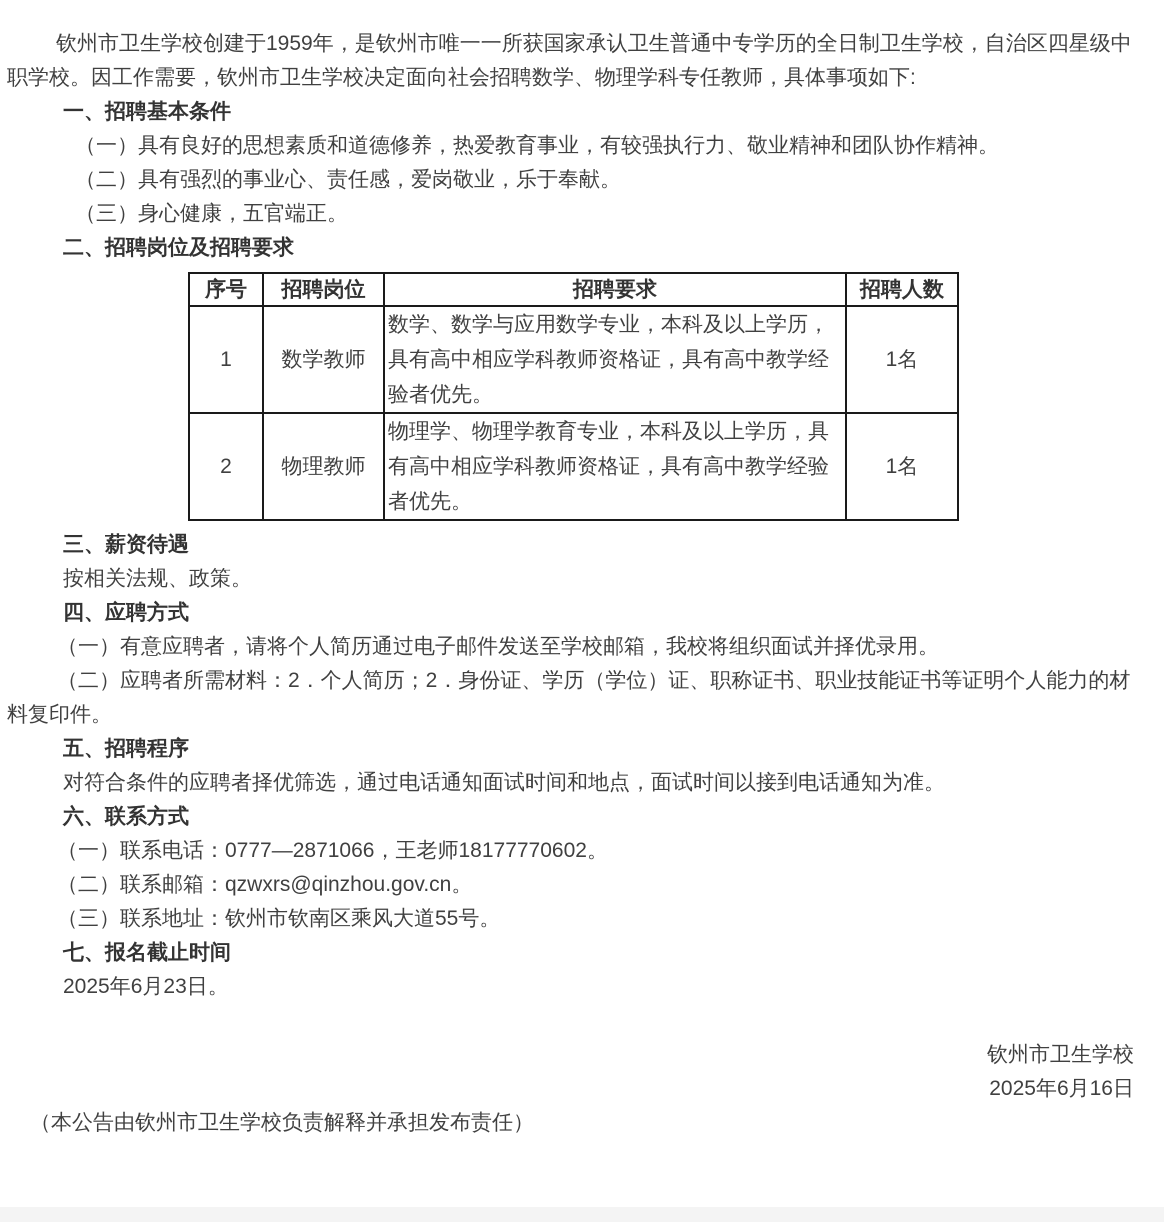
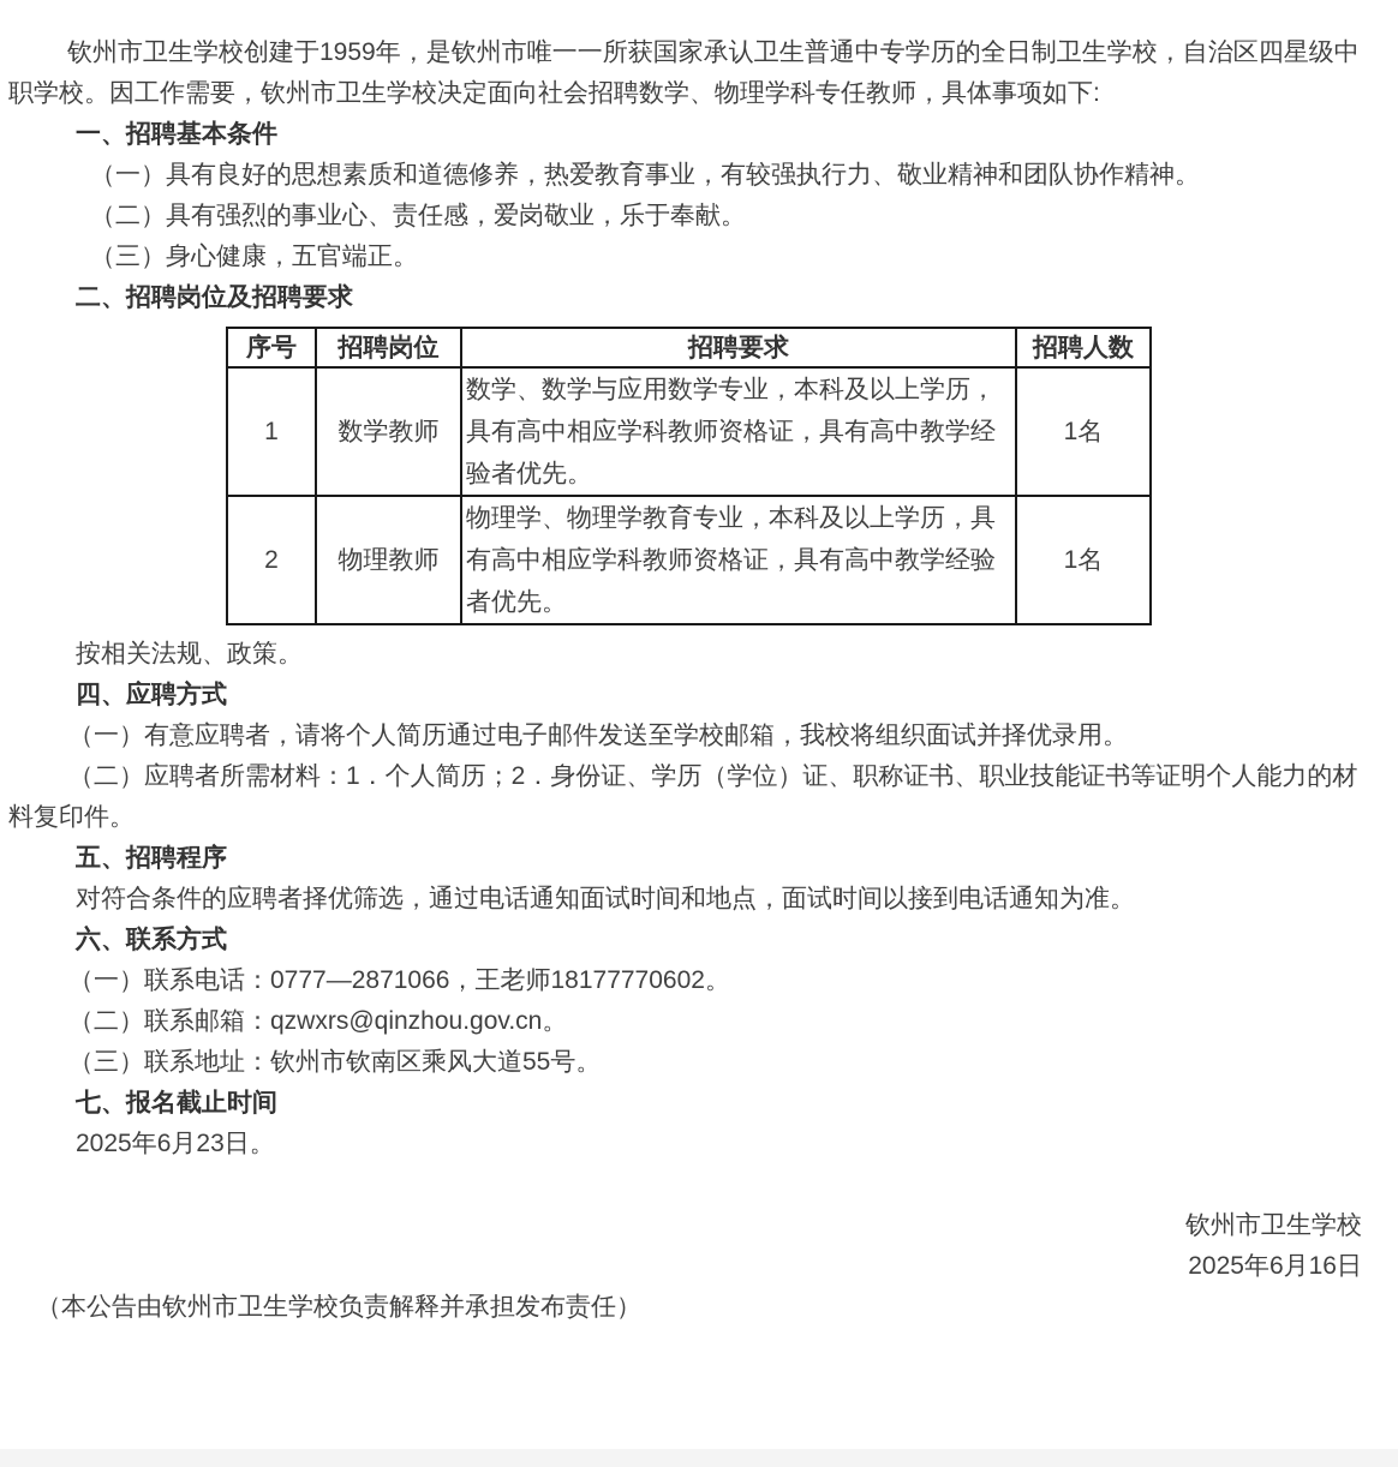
  钦州市卫生学校创建于1959年，是钦州市唯一一所获国家承认卫生普通中专学历的全日制卫生学校，自治区四星级中职学校。因工作需要，钦州市卫生学校决定面向社会招聘数学、物理学科专任教师，具体事项如下:
  一、招聘基本条件
  （一）具有良好的思想素质和道德修养，热爱教育事业，有较强执行力、敬业精神和团队协作精神。
  （二）具有强烈的事业心、责任感，爱岗敬业，乐于奉献。
  （三）身心健康，五官端正。
  二、招聘岗位及招聘要求
  序号	招聘岗位	招聘要求	招聘人数
  1	数学教师	数学、数学与应用数学专业，本科及以上学历，具有高中相应学科教师资格证，具有高中教学经验者优先。	1名
  2	物理教师	物理学、物理学教育专业，本科及以上学历，具有高中相应学科教师资格证，具有高中教学经验者优先。	1名
- 三、薪资待遇
  按相关法规、政策。
  四、应聘方式
  （一）有意应聘者，请将个人简历通过电子邮件发送至学校邮箱，我校将组织面试并择优录用。
- （二）应聘者所需材料：2．个人简历；2．身份证、学历（学位）证、职称证书、职业技能证书等证明个人能力的材料复印件。
+ （二）应聘者所需材料：1．个人简历；2．身份证、学历（学位）证、职称证书、职业技能证书等证明个人能力的材料复印件。
  五、招聘程序
  对符合条件的应聘者择优筛选，通过电话通知面试时间和地点，面试时间以接到电话通知为准。
  六、联系方式
  （一）联系电话：0777—2871066，王老师18177770602。
  （二）联系邮箱：qzwxrs@qinzhou.gov.cn。
  （三）联系地址：钦州市钦南区乘风大道55号。
  七、报名截止时间
  2025年6月23日。
  钦州市卫生学校
  2025年6月16日
  （本公告由钦州市卫生学校负责解释并承担发布责任）
